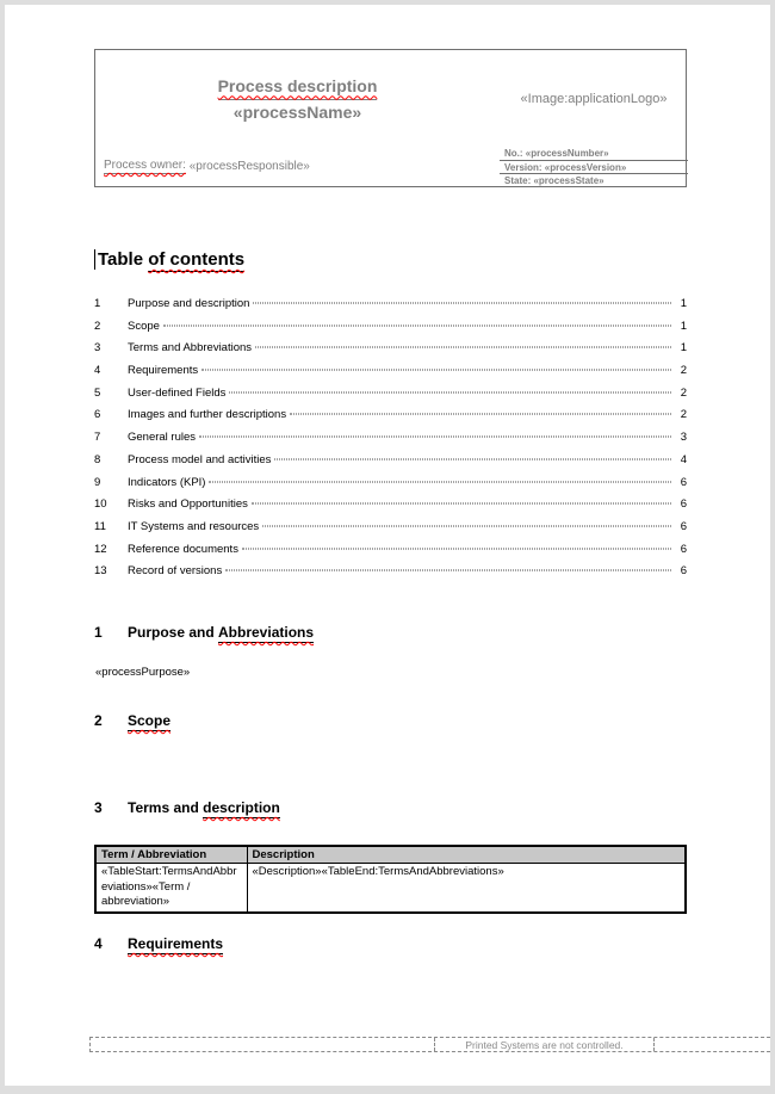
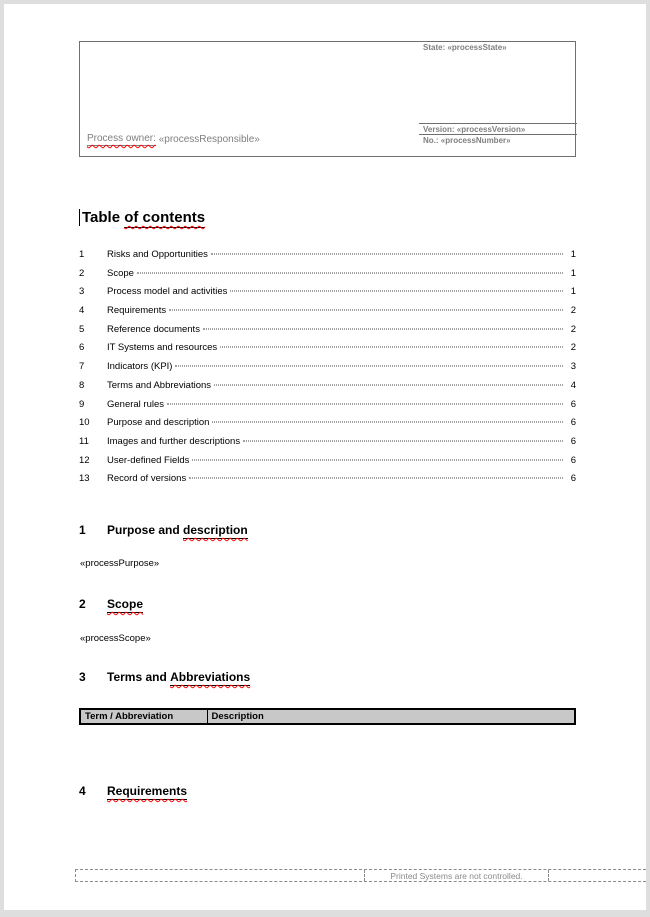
- Process description
- «processName»
- «Image:applicationLogo»
  Process owner:
  «processResponsible»
- No.: «processNumber»
+ State: «processState»
  Version: «processVersion»
- State: «processState»
+ No.: «processNumber»
  Table
  of contents
  1
- Purpose and description
+ Risks and Opportunities
  1
  2
  Scope
  1
  3
- Terms and Abbreviations
+ Process model and activities
  1
  4
  Requirements
  2
  5
- User-defined Fields
+ Reference documents
  2
  6
- Images and further descriptions
+ IT Systems and resources
  2
  7
- General rules
+ Indicators (KPI)
  3
  8
- Process model and activities
+ Terms and Abbreviations
  4
  9
- Indicators (KPI)
+ General rules
  6
  10
- Risks and Opportunities
+ Purpose and description
  6
  11
- IT Systems and resources
+ Images and further descriptions
  6
  12
- Reference documents
+ User-defined Fields
  6
  13
  Record of versions
  6
  1
  Purpose and
- Abbreviations
+ description
  «processPurpose»
  2
  Scope
+ «processScope»
  3
  Terms and
- description
+ Abbreviations
  Term / Abbreviation	Description
- «TableStart:TermsAndAbbreviations»«Term / abbreviation»	«Description»«TableEnd:TermsAndAbbreviations»
  4
  Requirements
  Printed Systems are not controlled.
